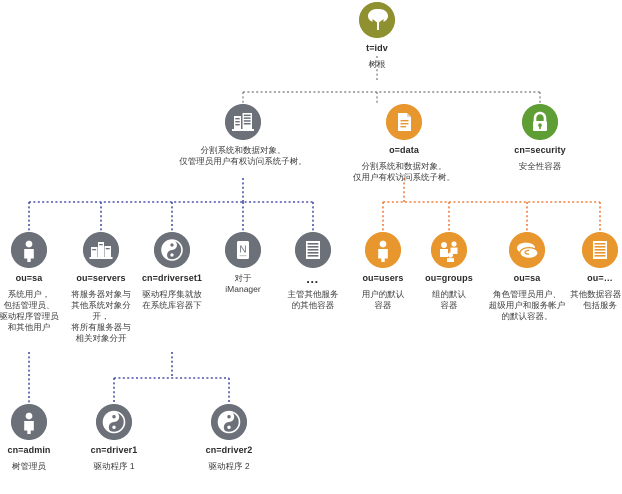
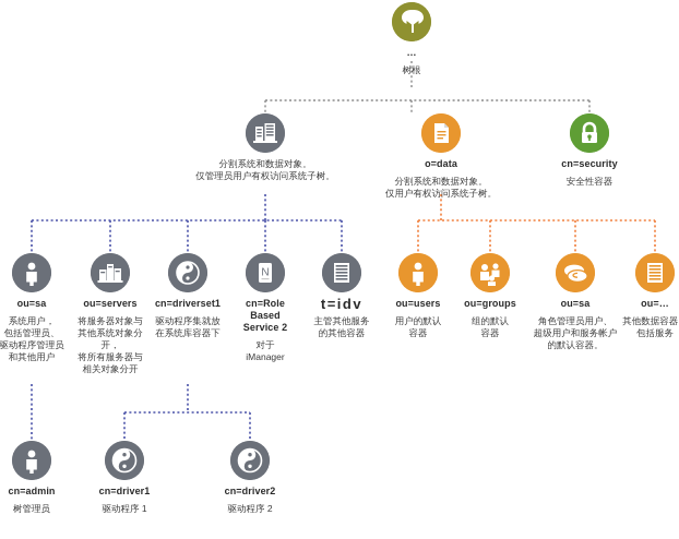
- t=idv
+ …
  树根
  分割系统和数据对象。
  仅管理员用户有权访问系统子树。
  o=data
  分割系统和数据对象。
  仅用户有权访问系统子树。
  cn=security
  安全性容器
  ou=sa
  系统用户，
  包括管理员、
  驱动程序管理员
  和其他用户
  ou=servers
  将服务器对象与
  其他系统对象分开，
  将所有服务器与
  相关对象分开
  cn=driverset1
  驱动程序集就放
  在系统库容器下
  N
+ cn=Role
+ Based
+ Service 2
  对于
  iManager
- …
+ t=idv
  主管其他服务
  的其他容器
  ou=users
  用户的默认
  容器
  ou=groups
  组的默认
  容器
  ou=sa
  角色管理员用户、
  超级用户和服务帐户
  的默认容器。
  ou=…
  其他数据容器
  包括服务
  cn=admin
  树管理员
  cn=driver1
  驱动程序 1
  cn=driver2
  驱动程序 2
